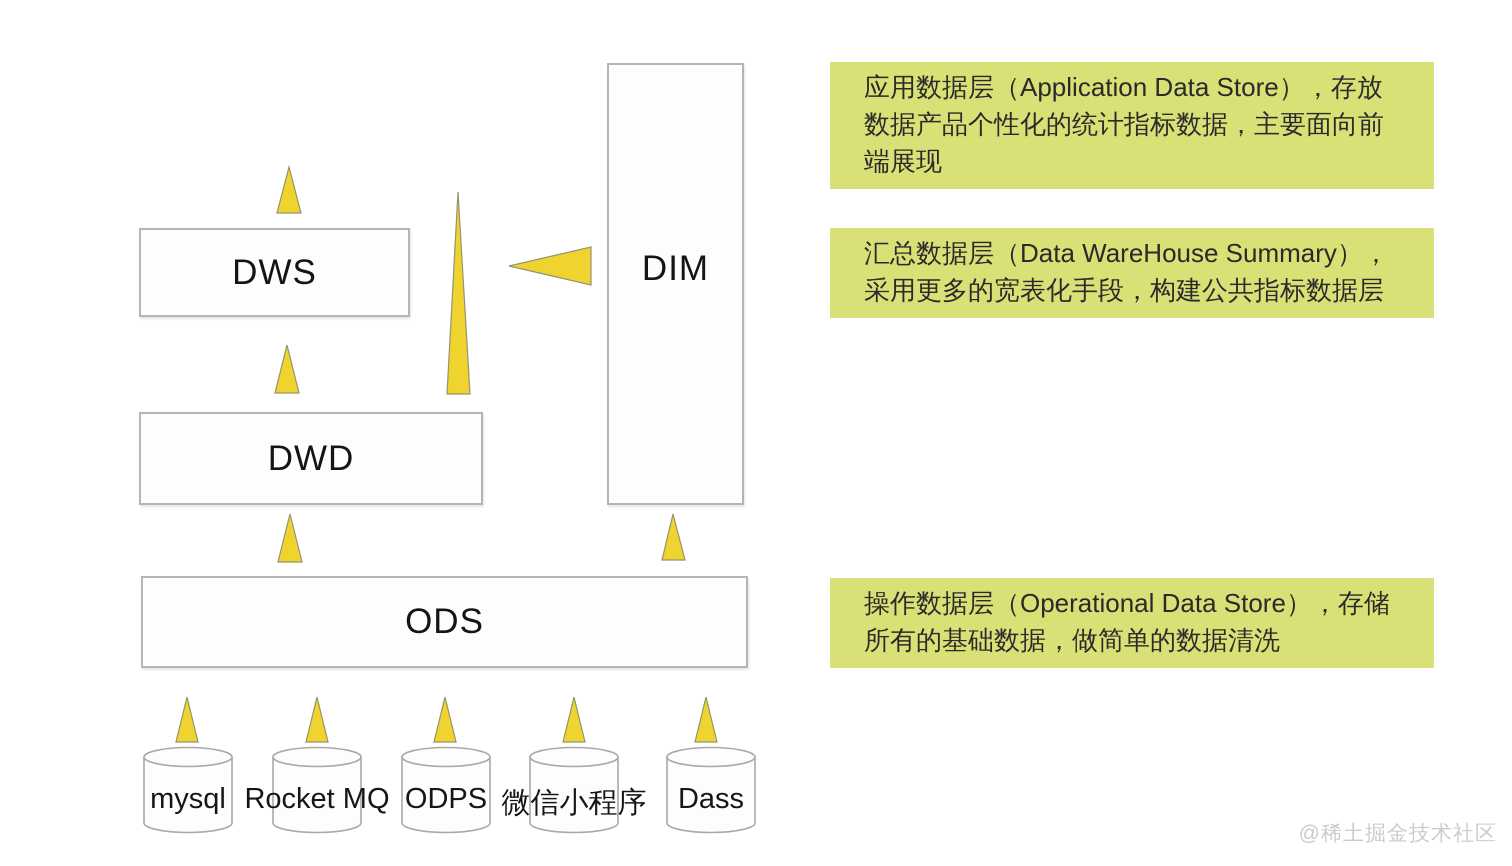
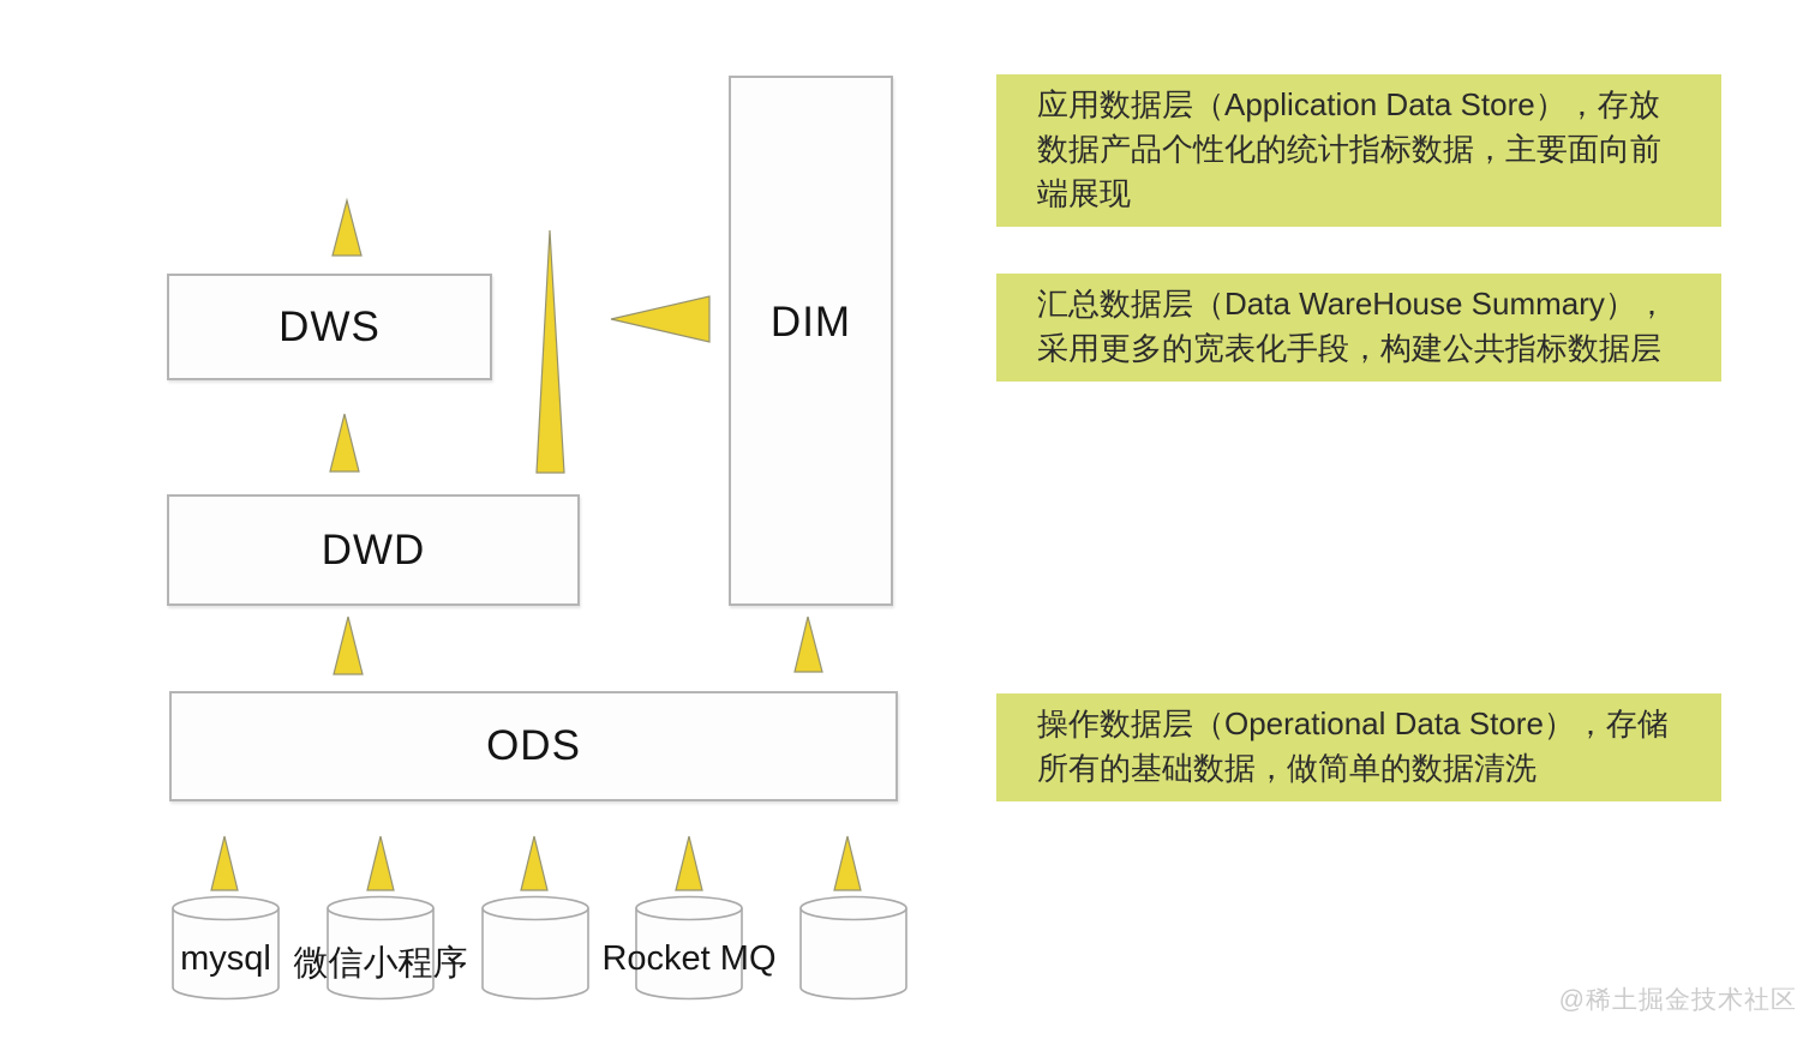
  DWS
  DWD
  ODS
  DIM
  mysql
- Rocket MQ
+ 微信小程序
- ODPS
- 微信小程序
+ Rocket MQ
- Dass
  应用数据层（Application Data Store），存放
  数据产品个性化的统计指标数据，主要面向前
  端展现
  汇总数据层（Data WareHouse Summary），
  采用更多的宽表化手段，构建公共指标数据层
  操作数据层（Operational Data Store），存储
  所有的基础数据，做简单的数据清洗
  @稀土掘金技术社区
